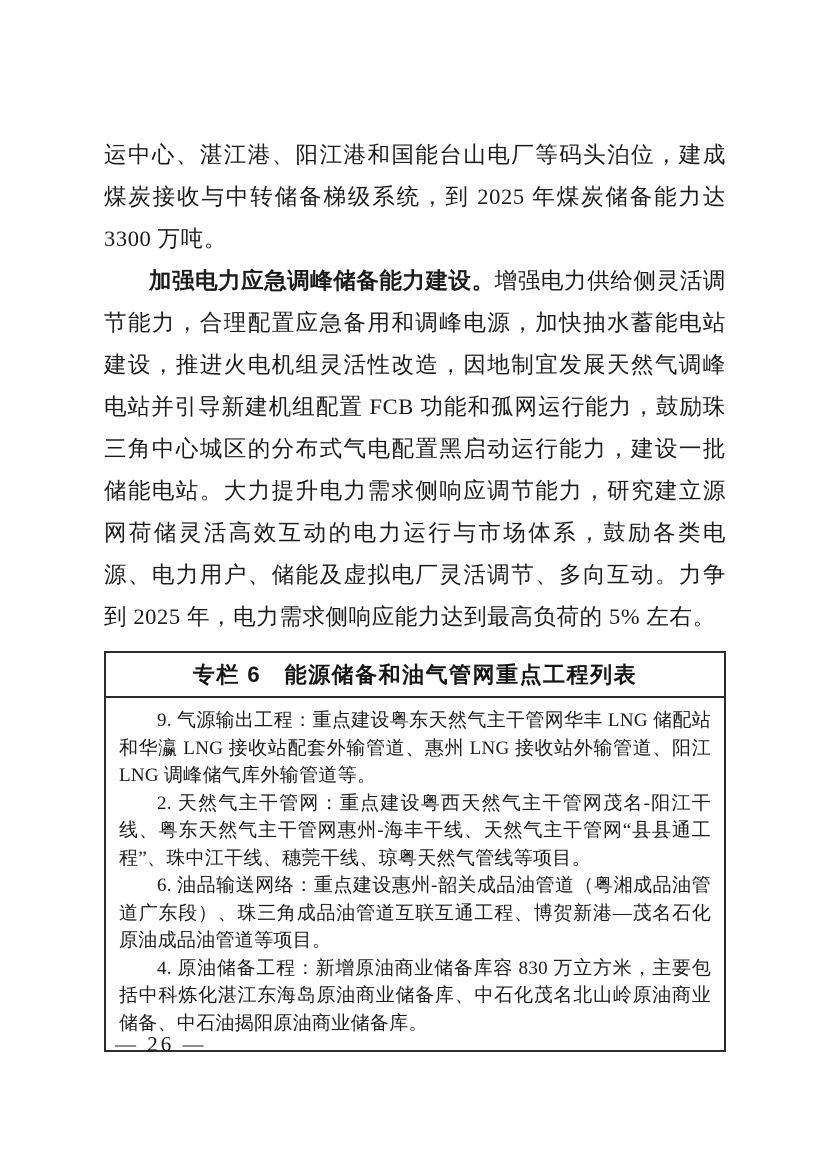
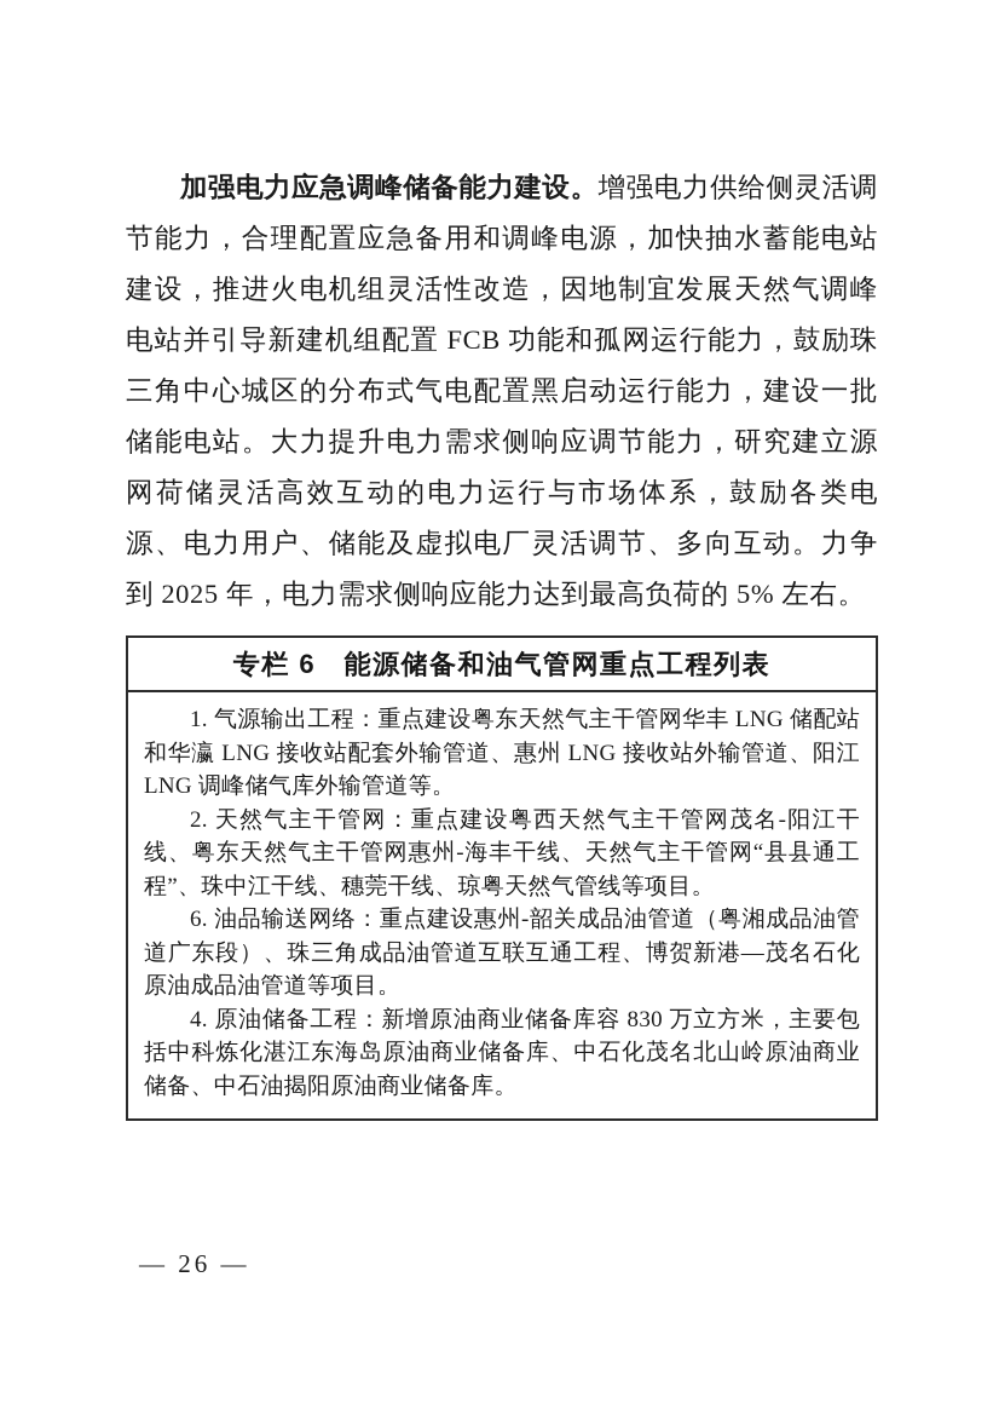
- 运中心、湛江港、阳江港和国能台山电厂等码头泊位，建成煤炭接收与中转储备梯级系统，到 2025 年煤炭储备能力达 3300 万吨。
  加强电力应急调峰储备能力建设。增强电力供给侧灵活调节能力，合理配置应急备用和调峰电源，加快抽水蓄能电站建设，推进火电机组灵活性改造，因地制宜发展天然气调峰电站并引导新建机组配置 FCB 功能和孤网运行能力，鼓励珠三角中心城区的分布式气电配置黑启动运行能力，建设一批储能电站。大力提升电力需求侧响应调节能力，研究建立源网荷储灵活高效互动的电力运行与市场体系，鼓励各类电源、电力用户、储能及虚拟电厂灵活调节、多向互动。力争到 2025 年，电力需求侧响应能力达到最高负荷的 5% 左右。
  专栏 6 能源储备和油气管网重点工程列表
- 9. 气源输出工程：重点建设粤东天然气主干管网华丰 LNG 储配站和华瀛 LNG 接收站配套外输管道、惠州 LNG 接收站外输管道、阳江 LNG 调峰储气库外输管道等。
+ 1. 气源输出工程：重点建设粤东天然气主干管网华丰 LNG 储配站和华瀛 LNG 接收站配套外输管道、惠州 LNG 接收站外输管道、阳江 LNG 调峰储气库外输管道等。
  2. 天然气主干管网：重点建设粤西天然气主干管网茂名-阳江干线、粤东天然气主干管网惠州-海丰干线、天然气主干管网“县县通工程”、珠中江干线、穗莞干线、琼粤天然气管线等项目。
  6. 油品输送网络：重点建设惠州-韶关成品油管道（粤湘成品油管道广东段）、珠三角成品油管道互联互通工程、博贺新港—茂名石化原油成品油管道等项目。
  4. 原油储备工程：新增原油商业储备库容 830 万立方米，主要包括中科炼化湛江东海岛原油商业储备库、中石化茂名北山岭原油商业储备、中石油揭阳原油商业储备库。
  — 26 —
